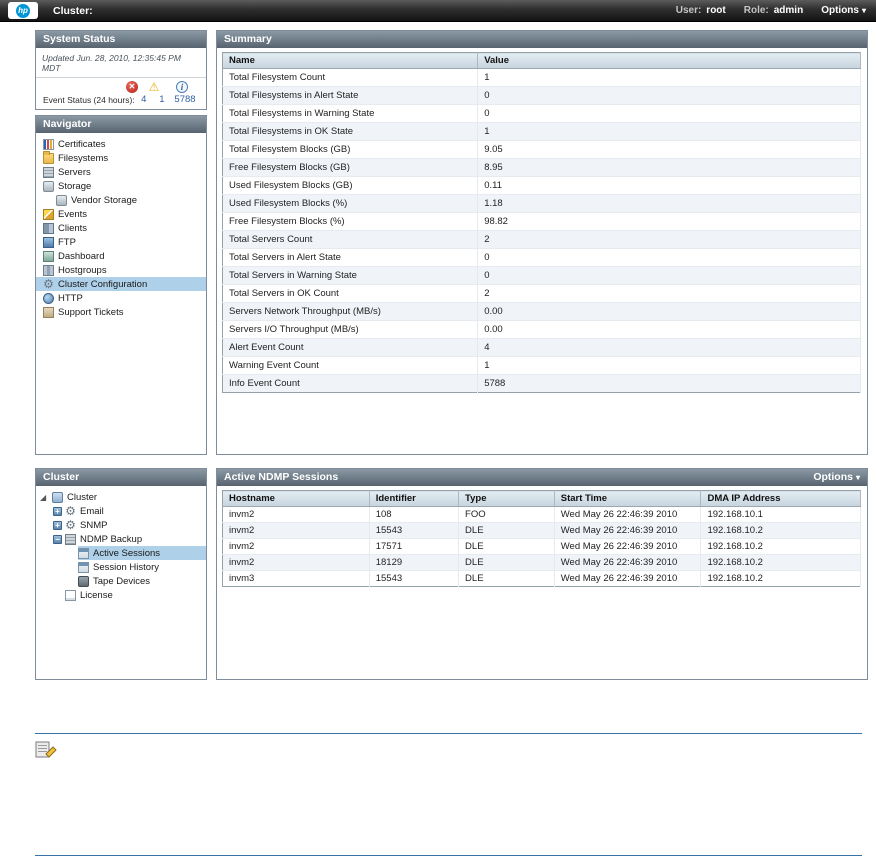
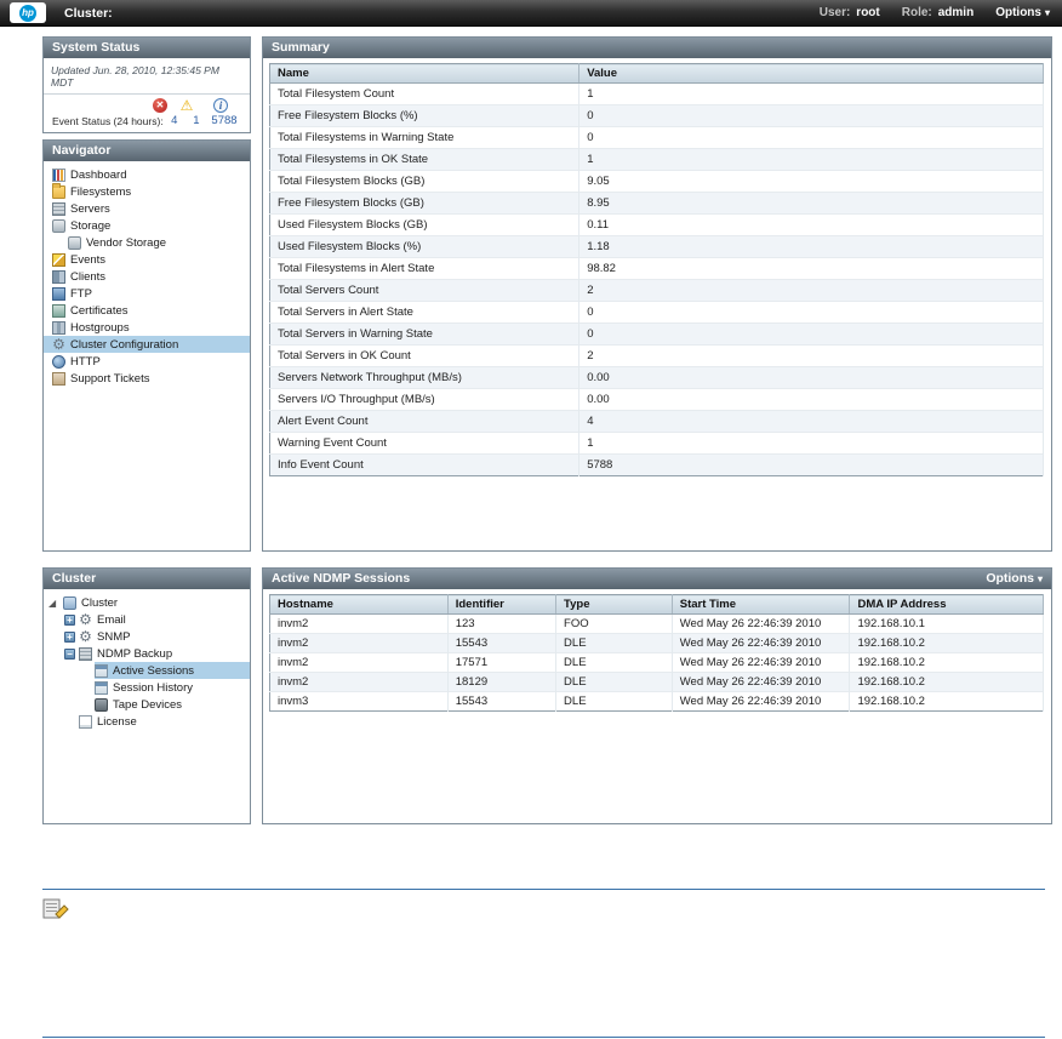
  hp
  Cluster:
  User:
  root
  Role:
  admin
  Options
  ▾
  System Status
  Updated Jun. 28, 2010, 12:35:45 PM MDT
  ✕
  ⚠
  i
  Event Status (24 hours):
  4
  1
  5788
  Navigator
- Certificates
+ Dashboard
  Filesystems
  Servers
  Storage
  Vendor Storage
  Events
  Clients
  FTP
- Dashboard
+ Certificates
  Hostgroups
  Cluster Configuration
  HTTP
  Support Tickets
  Cluster
  ◢
  Cluster
  +
  Email
  +
  SNMP
  −
  NDMP Backup
  Active Sessions
  Session History
  Tape Devices
  License
  Summary
  Name	Value
  Total Filesystem Count	1
- Total Filesystems in Alert State	0
+ Free Filesystem Blocks (%)	0
  Total Filesystems in Warning State	0
  Total Filesystems in OK State	1
  Total Filesystem Blocks (GB)	9.05
  Free Filesystem Blocks (GB)	8.95
  Used Filesystem Blocks (GB)	0.11
  Used Filesystem Blocks (%)	1.18
- Free Filesystem Blocks (%)	98.82
+ Total Filesystems in Alert State	98.82
  Total Servers Count	2
  Total Servers in Alert State	0
  Total Servers in Warning State	0
  Total Servers in OK Count	2
  Servers Network Throughput (MB/s)	0.00
  Servers I/O Throughput (MB/s)	0.00
  Alert Event Count	4
  Warning Event Count	1
  Info Event Count	5788
  Active NDMP Sessions
  Options
  ▾
  Hostname	Identifier	Type	Start Time	DMA IP Address
- invm2	108	FOO	Wed May 26 22:46:39 2010	192.168.10.1
+ invm2	123	FOO	Wed May 26 22:46:39 2010	192.168.10.1
  invm2	15543	DLE	Wed May 26 22:46:39 2010	192.168.10.2
  invm2	17571	DLE	Wed May 26 22:46:39 2010	192.168.10.2
  invm2	18129	DLE	Wed May 26 22:46:39 2010	192.168.10.2
  invm3	15543	DLE	Wed May 26 22:46:39 2010	192.168.10.2
